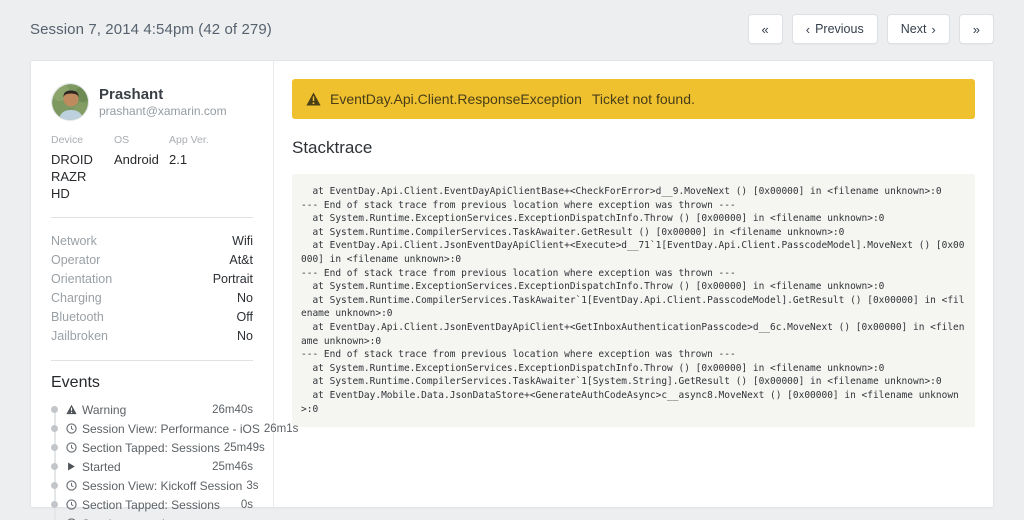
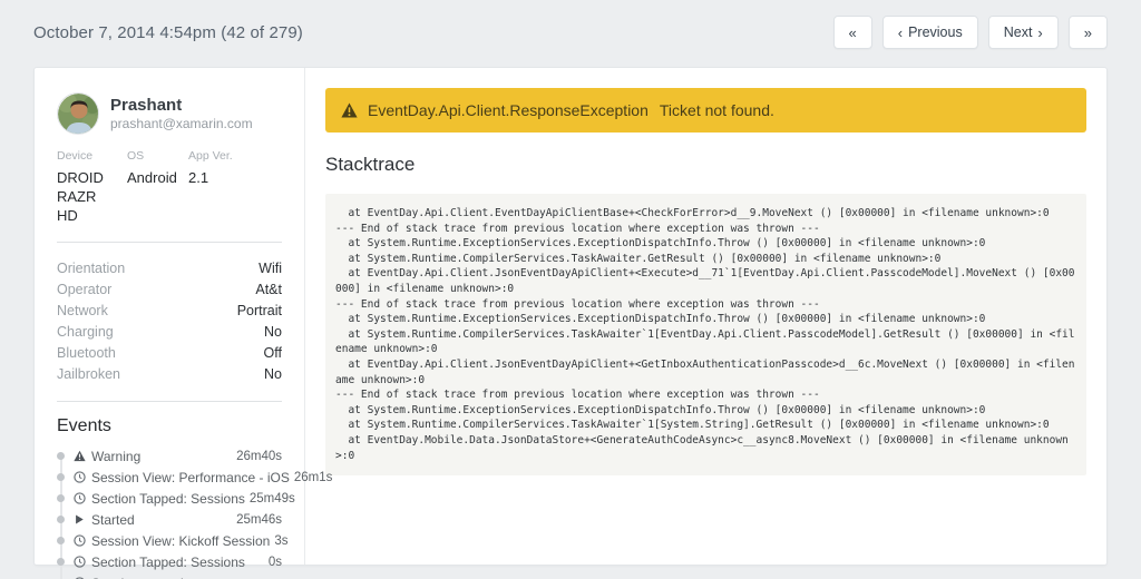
- Session 7, 2014 4:54pm (42 of 279)
+ October 7, 2014 4:54pm (42 of 279)
  «
  ‹
  Previous
  Next
  ›
  »
  Prashant
  prashant@xamarin.com
  Device
  DROID RAZR HD
  OS
  Android
  App Ver.
  2.1
- Network
+ Orientation
  Wifi
  Operator
  At&t
- Orientation
+ Network
  Portrait
  Charging
  No
  Bluetooth
  Off
  Jailbroken
  No
  Events
  Warning
  26m40s
  Session View: Performance - iOS
  26m1s
  Section Tapped: Sessions
  25m49s
  Started
  25m46s
  Session View: Kickoff Session
  3s
  Section Tapped: Sessions
  0s
  EventDay.Api.Client.ResponseException
  Ticket not found.
  Stacktrace
  at EventDay.Api.Client.EventDayApiClientBase+<CheckForError>d__9.MoveNext () [0x00000] in <filename unknown>:0
  --- End of stack trace from previous location where exception was thrown ---
  at System.Runtime.ExceptionServices.ExceptionDispatchInfo.Throw () [0x00000] in <filename unknown>:0
  at System.Runtime.CompilerServices.TaskAwaiter.GetResult () [0x00000] in <filename unknown>:0
  at EventDay.Api.Client.JsonEventDayApiClient+<Execute>d__71`1[EventDay.Api.Client.PasscodeModel].MoveNext () [0x00000] in <filename unknown>:0
  --- End of stack trace from previous location where exception was thrown ---
  at System.Runtime.ExceptionServices.ExceptionDispatchInfo.Throw () [0x00000] in <filename unknown>:0
  at System.Runtime.CompilerServices.TaskAwaiter`1[EventDay.Api.Client.PasscodeModel].GetResult () [0x00000] in <filename unknown>:0
  at EventDay.Api.Client.JsonEventDayApiClient+<GetInboxAuthenticationPasscode>d__6c.MoveNext () [0x00000] in <filename unknown>:0
  --- End of stack trace from previous location where exception was thrown ---
  at System.Runtime.ExceptionServices.ExceptionDispatchInfo.Throw () [0x00000] in <filename unknown>:0
  at System.Runtime.CompilerServices.TaskAwaiter`1[System.String].GetResult () [0x00000] in <filename unknown>:0
  at EventDay.Mobile.Data.JsonDataStore+<GenerateAuthCodeAsync>c__async8.MoveNext () [0x00000] in <filename unknown>:0
